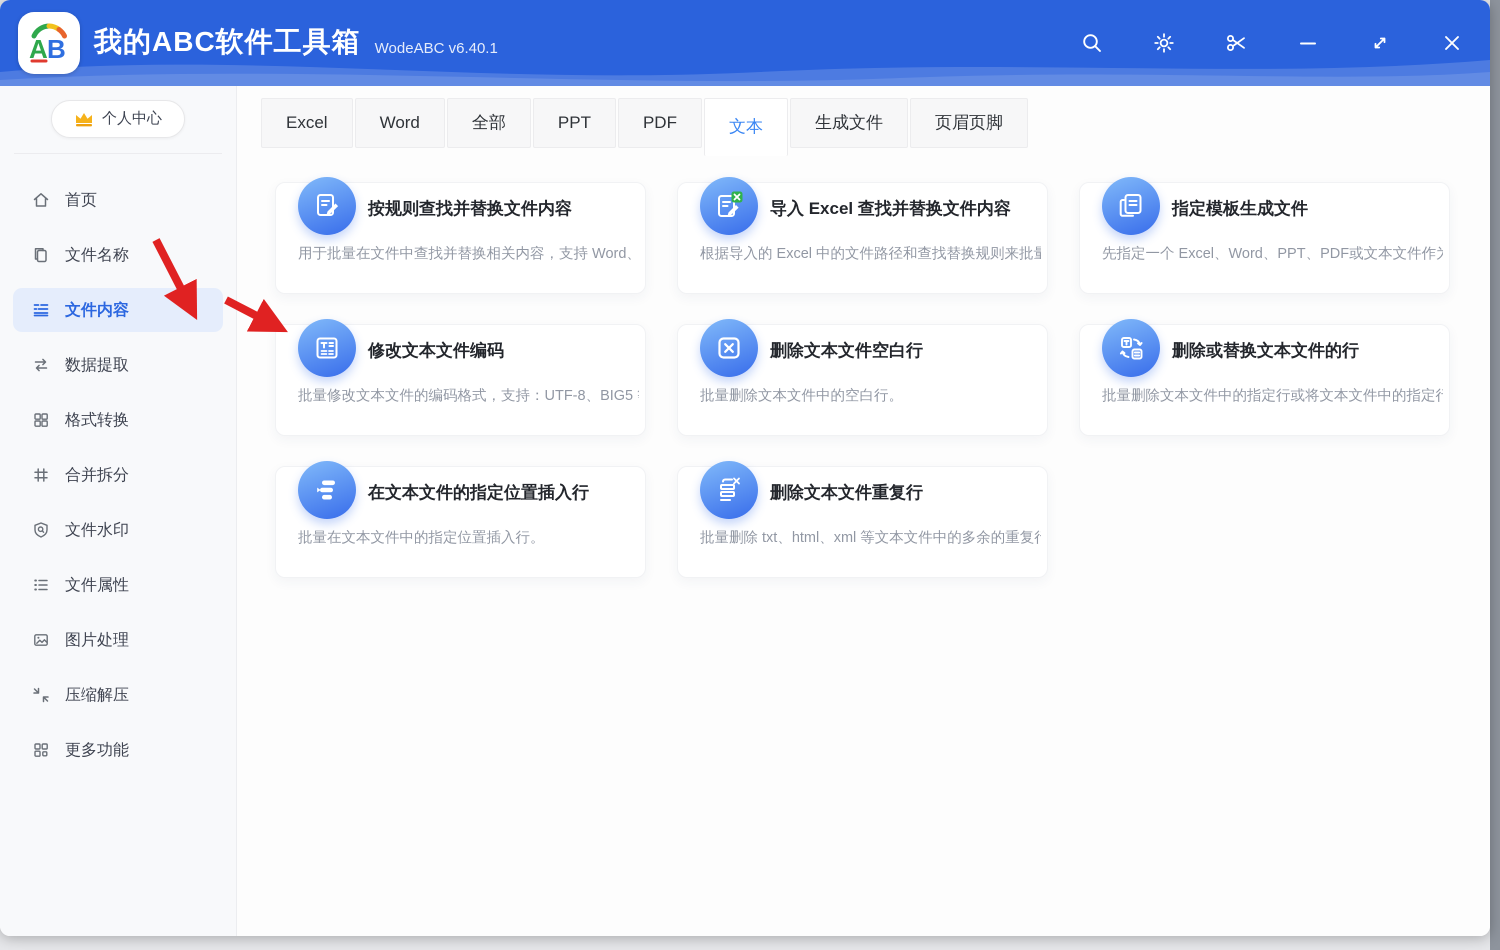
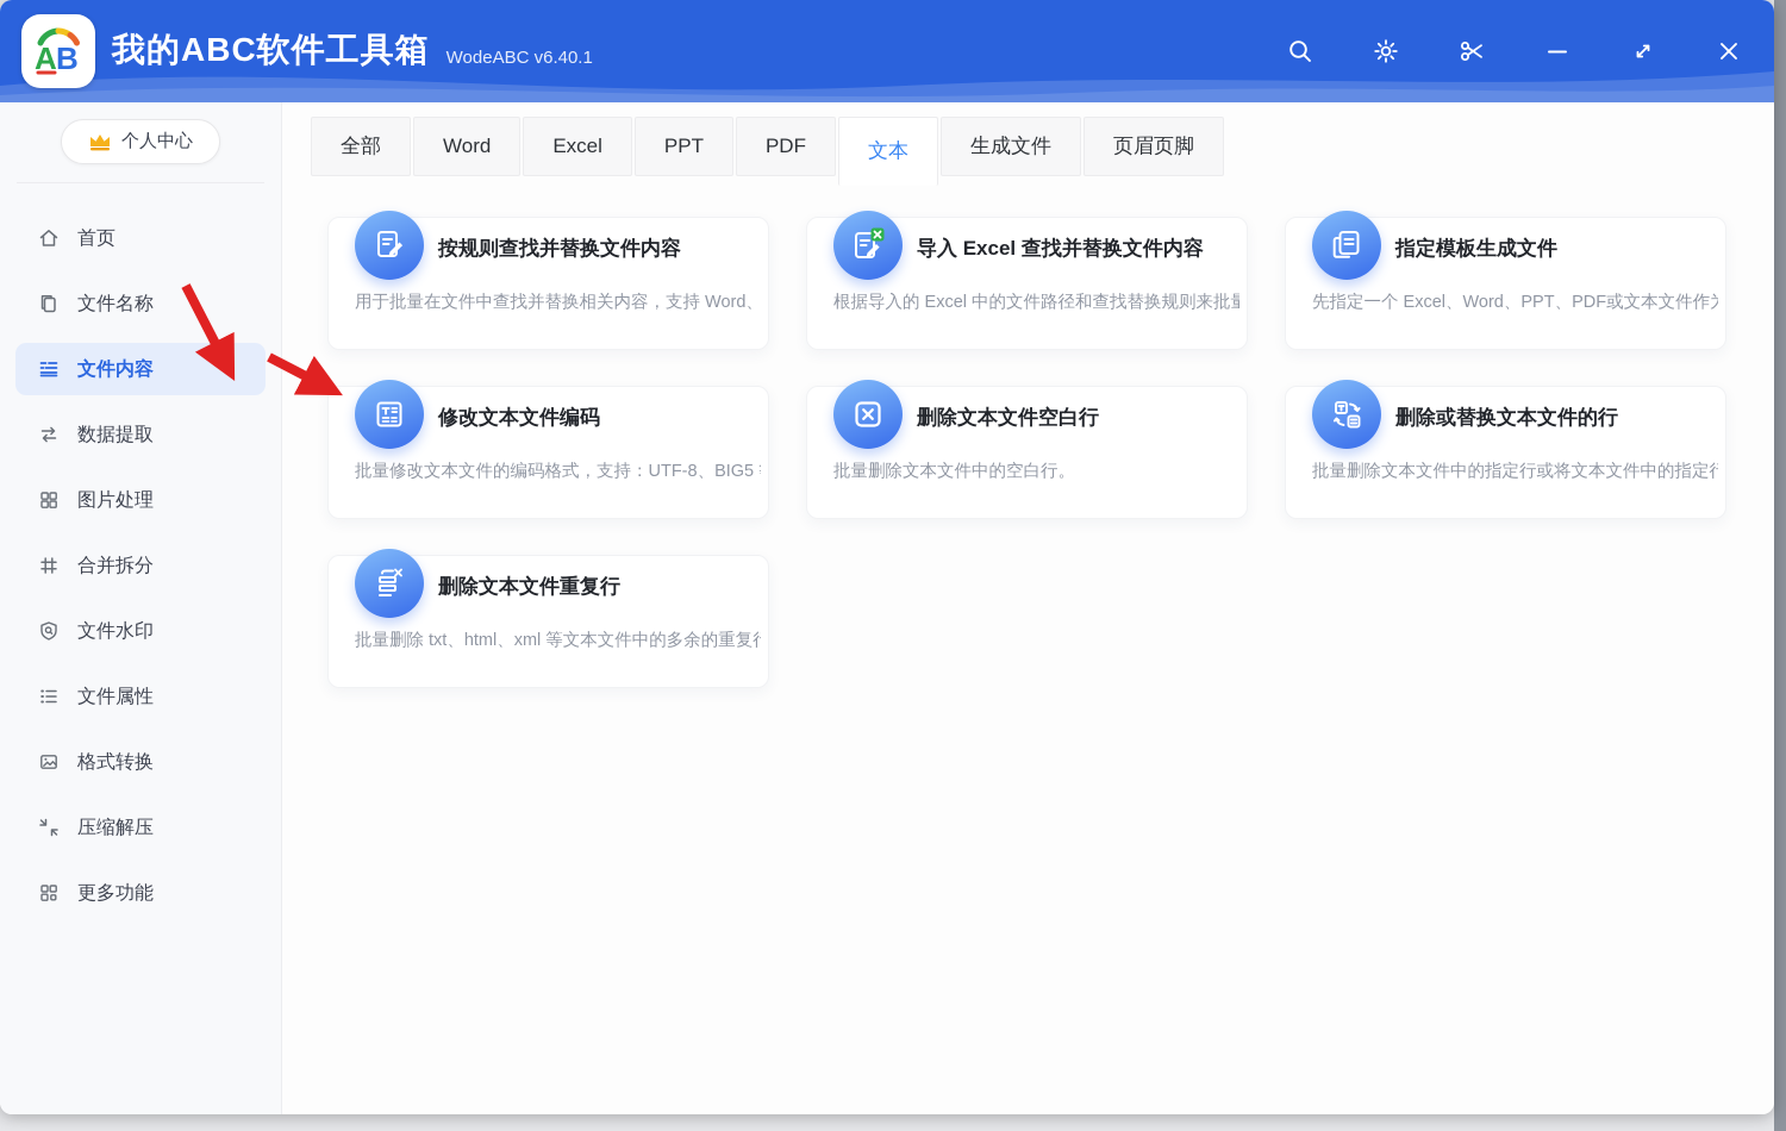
  A
  B
  我的ABC软件工具箱
  WodeABC v6.40.1
  个人中心
  首页
  文件名称
  文件内容
  数据提取
- 格式转换
+ 图片处理
  合并拆分
  文件水印
  文件属性
- 图片处理
+ 格式转换
  压缩解压
  更多功能
- Excel
+ 全部
  Word
- 全部
+ Excel
  PPT
  PDF
  文本
  生成文件
  页眉页脚
  按规则查找并替换文件内容
  用于批量在文件中查找并替换相关内容，支持 Word、
  导入 Excel 查找并替换文件内容
  根据导入的 Excel 中的文件路径和查找替换规则来批量
  指定模板生成文件
  先指定一个 Excel、Word、PPT、PDF或文本文件作
  修改文本文件编码
  批量修改文本文件的编码格式，支持：UTF-8、BIG5
  删除文本文件空白行
  批量删除文本文件中的空白行。
  删除或替换文本文件的行
  批量删除文本文件中的指定行或将文本文件中的指定行
- 在文本文件的指定位置插入行
- 批量在文本文件中的指定位置插入行。
  删除文本文件重复行
  批量删除 txt、html、xml 等文本文件中的多余的重复
